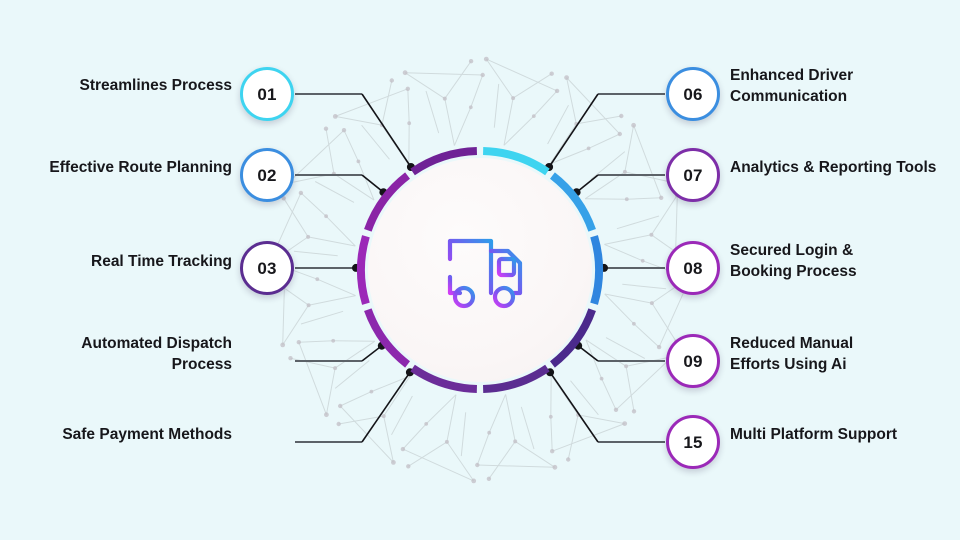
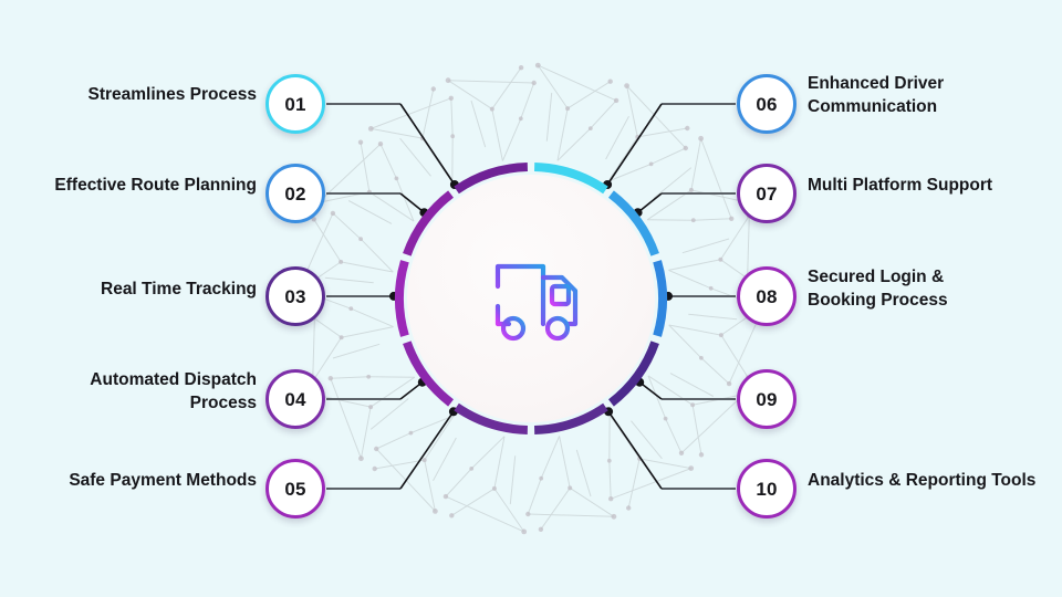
  01
  Streamlines Process
  02
  Effective Route Planning
  03
  Real Time Tracking
+ 04
  Automated Dispatch
  Process
+ 05
  Safe Payment Methods
  06
  Enhanced Driver
  Communication
  07
- Analytics & Reporting Tools
+ Multi Platform Support
  08
  Secured Login &
  Booking Process
  09
- Reduced Manual
- Efforts Using Ai
- 15
+ 10
- Multi Platform Support
+ Analytics & Reporting Tools
